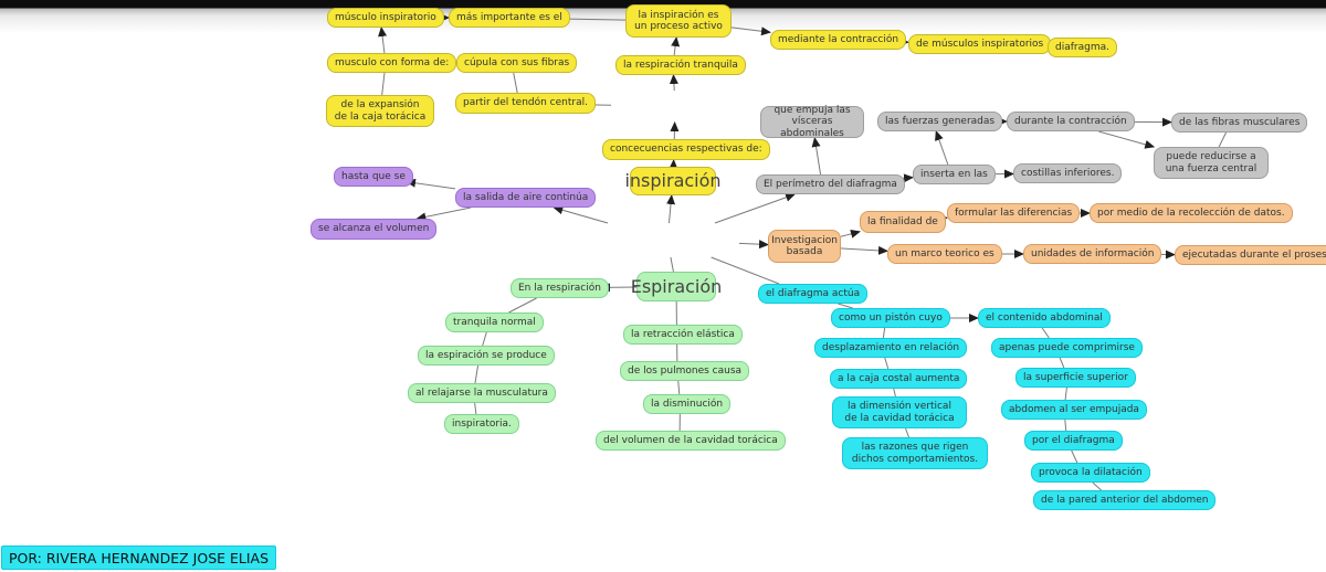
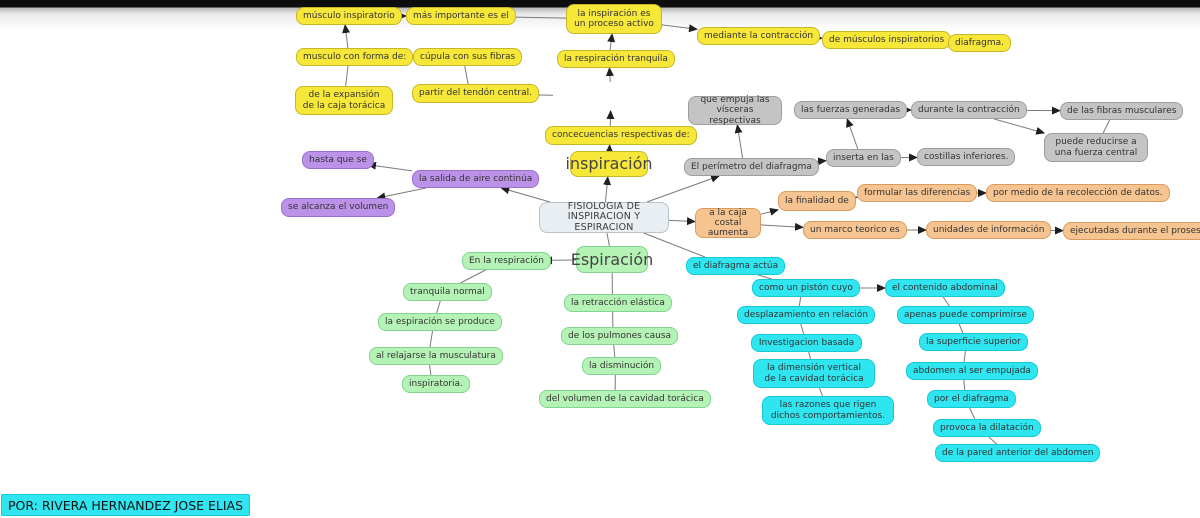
  músculo inspiratorio
  más importante es el
  la inspiración es un proceso activo
  musculo con forma de:
  cúpula con sus fibras
  la respiración tranquila
  de la expansión de la caja torácica
  partir del tendón central.
  concecuencias respectivas de:
  inspiración
  mediante la contracción
  de músculos inspiratorios
  diafragma.
+ FISIOLOGIA DE INSPIRACION Y ESPIRACION
- que empuja las vísceras abdominales
+ que empuja las vísceras respectivas
  las fuerzas generadas
  durante la contracción
  de las fibras musculares
  puede reducirse a una fuerza central
  inserta en las
  costillas inferiores.
  El perímetro del diafragma
  la finalidad de
  formular las diferencias
  por medio de la recolección de datos.
- Investigacion basada
+ a la caja costal aumenta
  un marco teorico es
  unidades de información
  ejecutadas durante el proses
  hasta que se
  la salida de aire continúa
  se alcanza el volumen
  En la respiración
  Espiración
  tranquila normal
  la retracción elástica
  la espiración se produce
  de los pulmones causa
  al relajarse la musculatura
  la disminución
  inspiratoria.
  del volumen de la cavidad torácica
  el diafragma actúa
  como un pistón cuyo
  desplazamiento en relación
- a la caja costal aumenta
+ Investigacion basada
  la dimensión vertical de la cavidad torácica
  las razones que rigen dichos comportamientos.
  el contenido abdominal
  apenas puede comprimirse
  la superficie superior
  abdomen al ser empujada
  por el diafragma
  provoca la dilatación
  de la pared anterior del abdomen
  POR: RIVERA HERNANDEZ JOSE ELIAS
